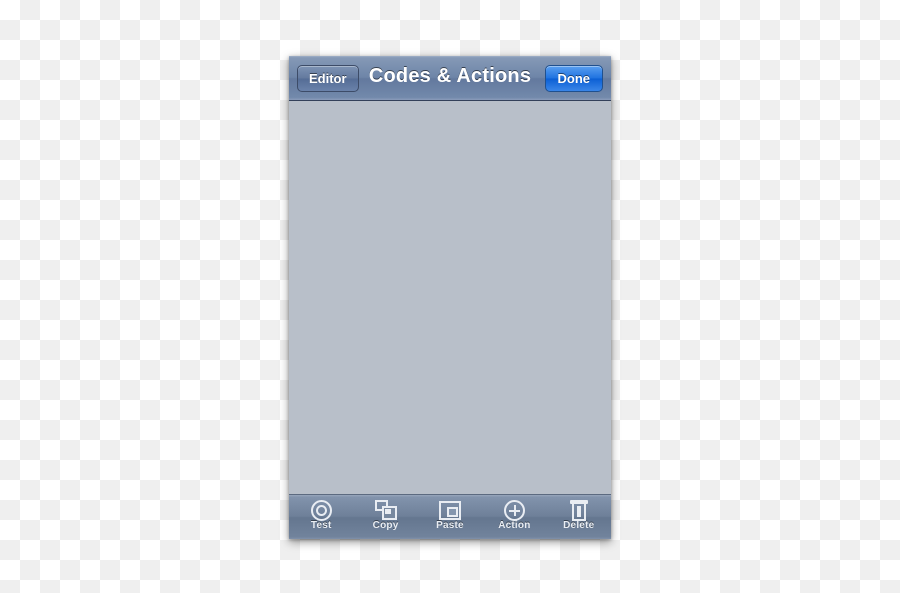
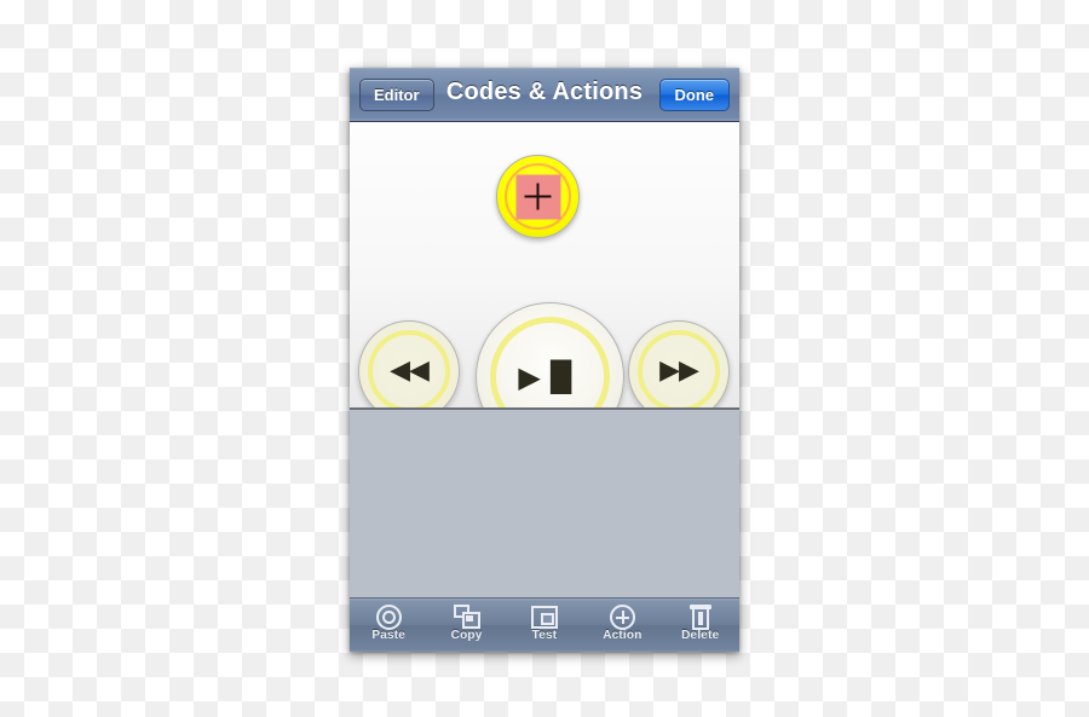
  Editor
  Codes & Actions
  Done
+ ◀◀
+ ▶▐▌
+ ▶▶
- Test
+ Paste
  Copy
- Paste
+ Test
  Action
  Delete
